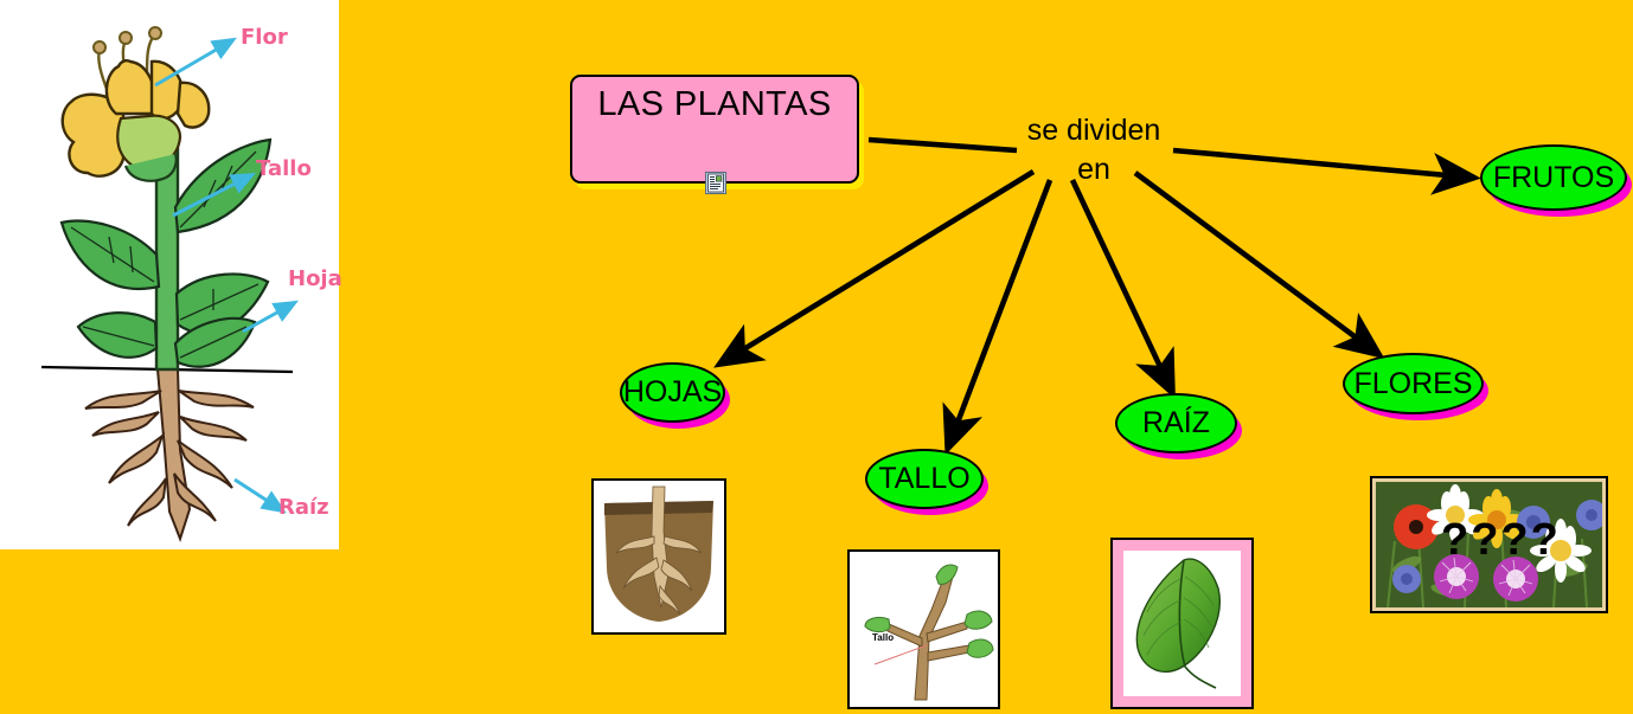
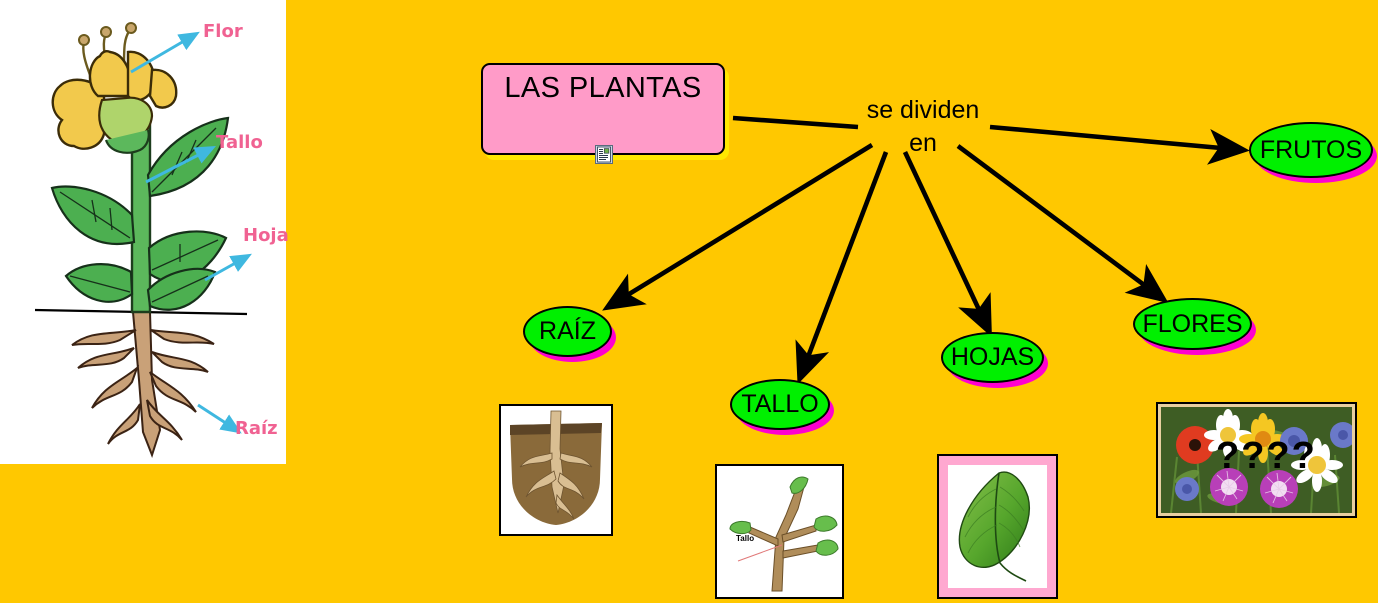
  Flor
  Tallo
  Hoja
  Raíz
  LAS PLANTAS
  se dividen
  en
  FRUTOS
- HOJAS
+ RAÍZ
  TALLO
- RAÍZ
+ HOJAS
  FLORES
  Tallo
  ????
